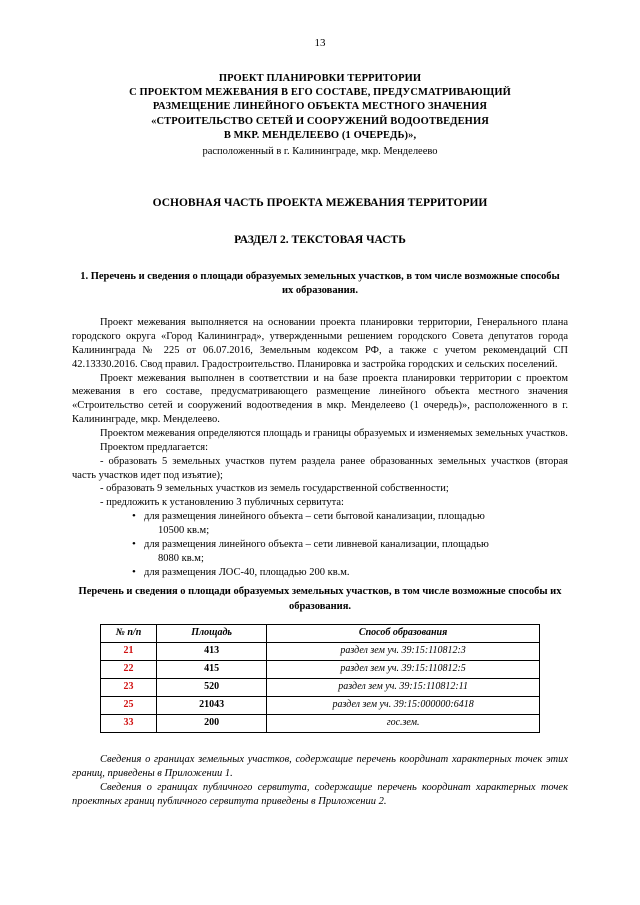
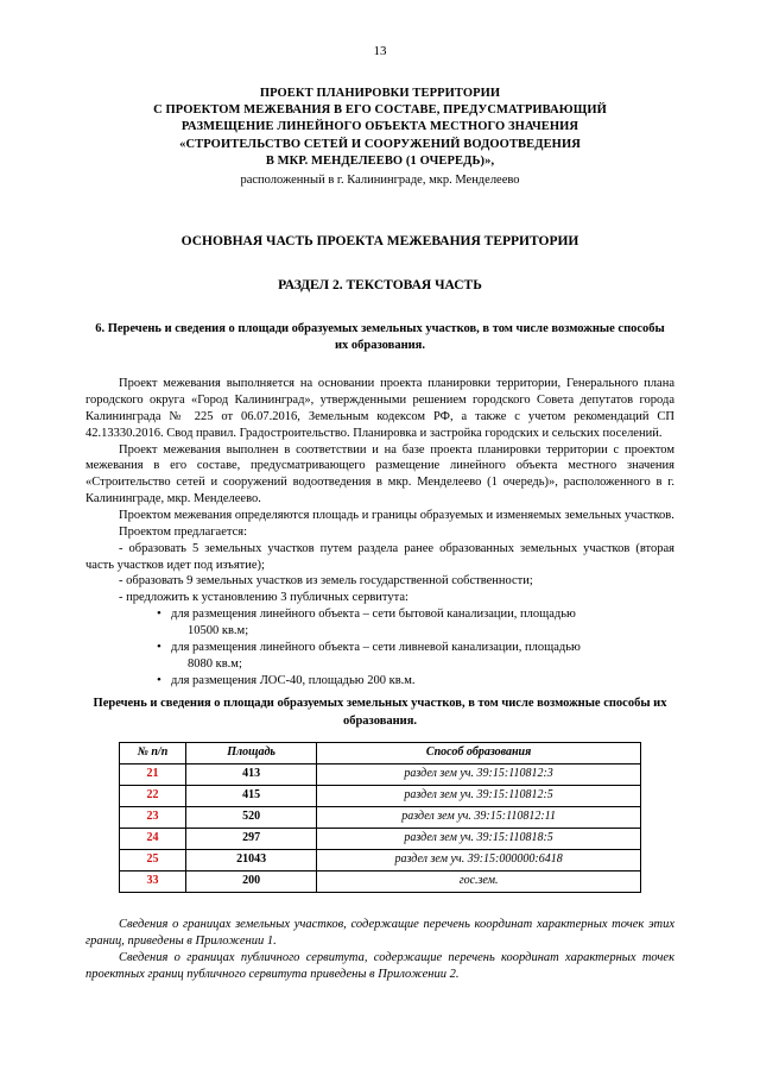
  13
  ПРОЕКТ ПЛАНИРОВКИ ТЕРРИТОРИИ
  С ПРОЕКТОМ МЕЖЕВАНИЯ В ЕГО СОСТАВЕ, ПРЕДУСМАТРИВАЮЩИЙ
  РАЗМЕЩЕНИЕ ЛИНЕЙНОГО ОБЪЕКТА МЕСТНОГО ЗНАЧЕНИЯ
  «СТРОИТЕЛЬСТВО СЕТЕЙ И СООРУЖЕНИЙ ВОДООТВЕДЕНИЯ
  В МКР. МЕНДЕЛЕЕВО (1 ОЧЕРЕДЬ)»,
  расположенный в г. Калининграде, мкр. Менделеево
  ОСНОВНАЯ ЧАСТЬ ПРОЕКТА МЕЖЕВАНИЯ ТЕРРИТОРИИ
  РАЗДЕЛ 2. ТЕКСТОВАЯ ЧАСТЬ
- 1. Перечень и сведения о площади образуемых земельных участков, в том числе возможные способы их образования.
+ 6. Перечень и сведения о площади образуемых земельных участков, в том числе возможные способы их образования.
  Проект межевания выполняется на основании проекта планировки территории, Генерального плана городского округа «Город Калининград», утвержденными решением городского Совета депутатов города Калининграда № 225 от 06.07.2016, Земельным кодексом РФ, а также с учетом рекомендаций СП 42.13330.2016. Свод правил. Градостроительство. Планировка и застройка городских и сельских поселений.
  Проект межевания выполнен в соответствии и на базе проекта планировки территории с проектом межевания в его составе, предусматривающего размещение линейного объекта местного значения «Строительство сетей и сооружений водоотведения в мкр. Менделеево (1 очередь)», расположенного в г. Калининграде, мкр. Менделеево.
  Проектом межевания определяются площадь и границы образуемых и изменяемых земельных участков.
  Проектом предлагается:
  - образовать 5 земельных участков путем раздела ранее образованных земельных участков (вторая часть участков идет под изъятие);
  - образовать 9 земельных участков из земель государственной собственности;
  - предложить к установлению 3 публичных сервитута:
  для размещения линейного объекта – сети бытовой канализации, площадью
  10500 кв.м;
  для размещения линейного объекта – сети ливневой канализации, площадью
  8080 кв.м;
  для размещения ЛОС-40, площадью 200 кв.м.
  Перечень и сведения о площади образуемых земельных участков, в том числе возможные способы их образования.
  № п/п	Площадь	Способ образования
  21	413	раздел зем уч. 39:15:110812:3
  22	415	раздел зем уч. 39:15:110812:5
  23	520	раздел зем уч. 39:15:110812:11
+ 24	297	раздел зем уч. 39:15:110818:5
  25	21043	раздел зем уч. 39:15:000000:6418
  33	200	гос.зем.
  Сведения о границах земельных участков, содержащие перечень координат характерных точек этих границ, приведены в Приложении 1.
  Сведения о границах публичного сервитута, содержащие перечень координат характерных точек проектных границ публичного сервитута приведены в Приложении 2.
